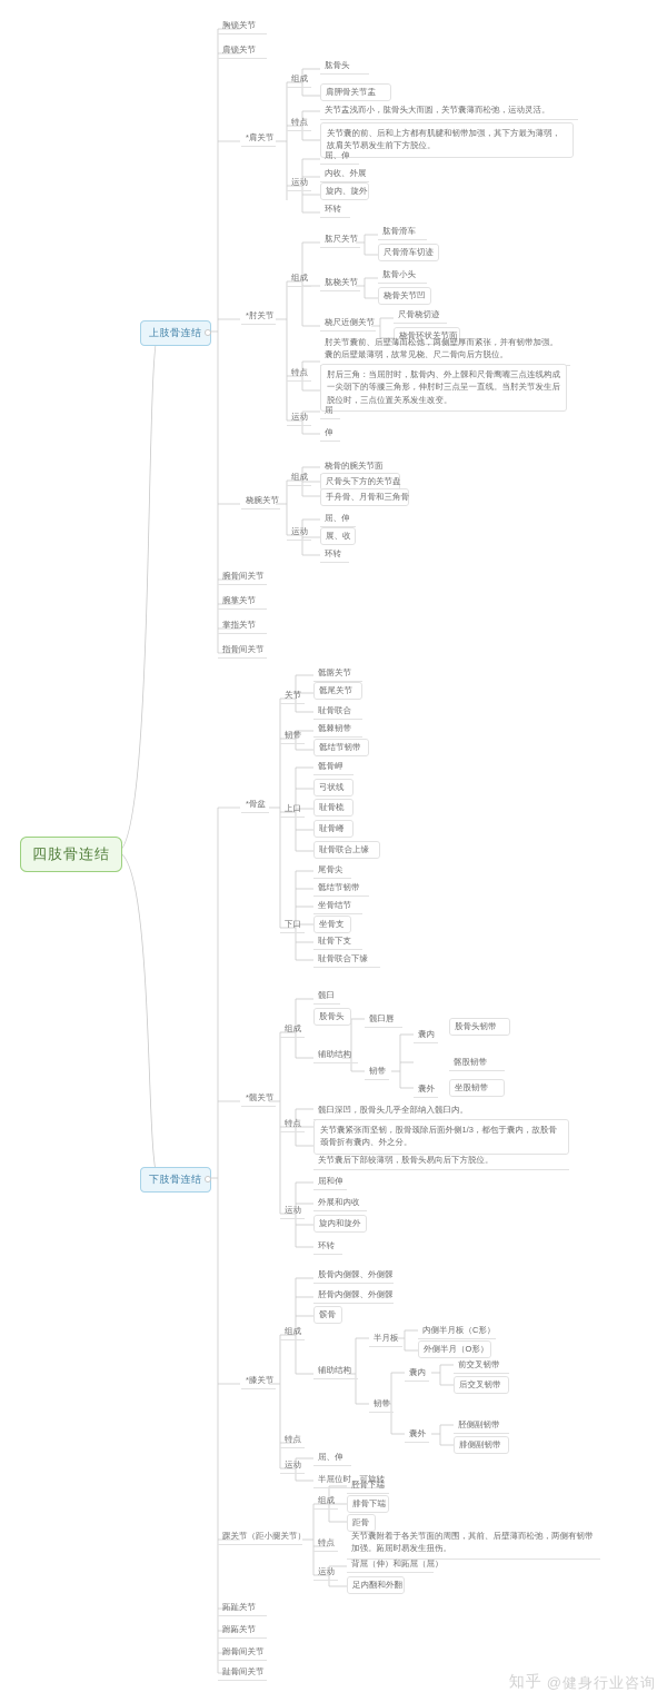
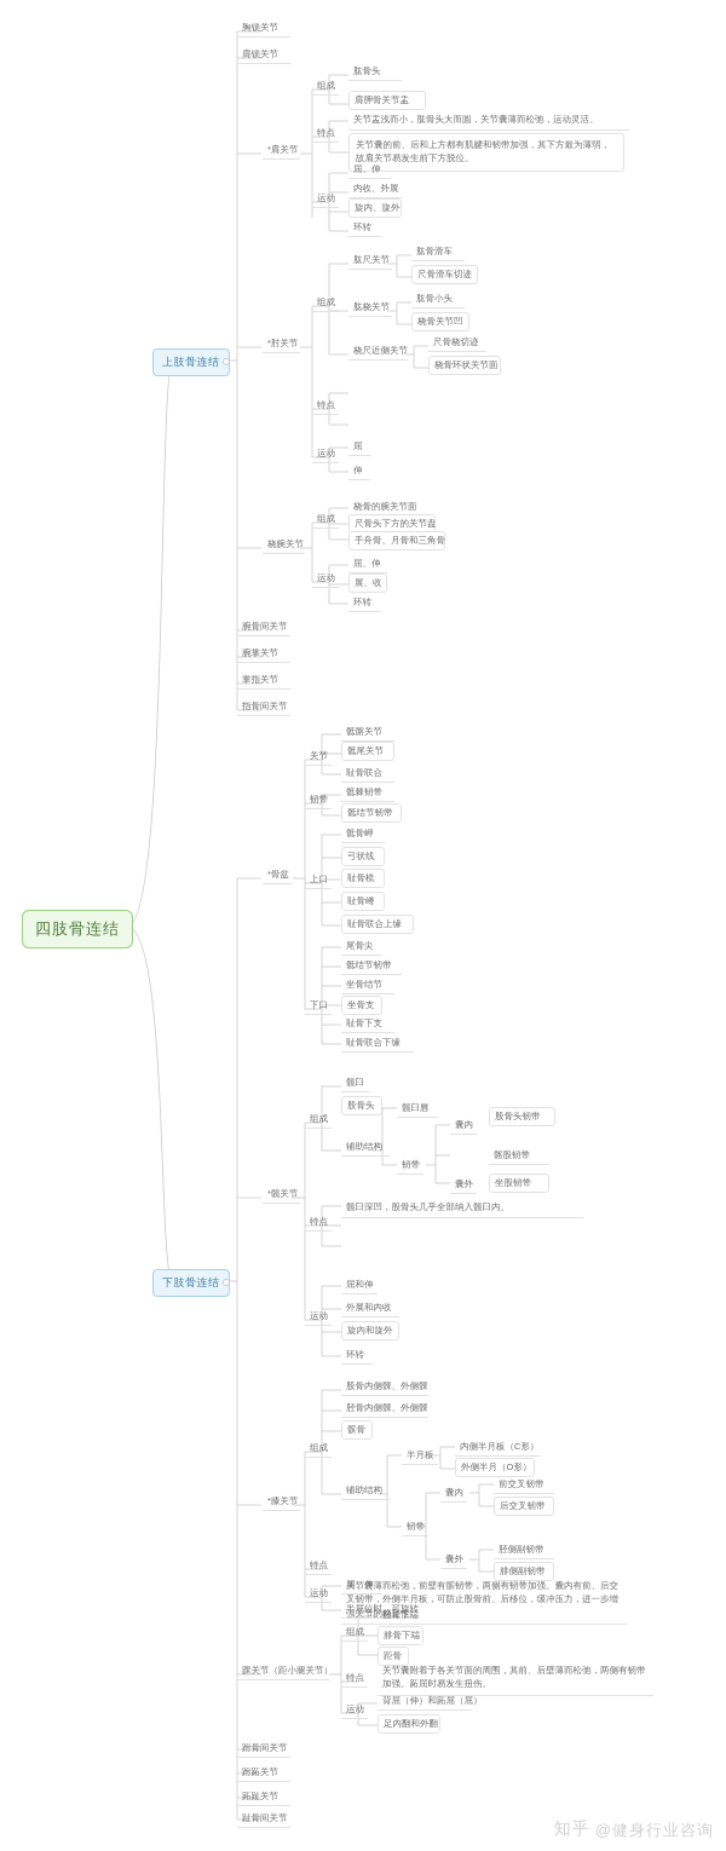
  四肢骨连结
  上肢骨连结
  下肢骨连结
  胸锁关节
  肩锁关节
  *肩关节
  组成
  肱骨头
  肩胛骨关节盂
  特点
  关节盂浅而小，肱骨头大而圆，关节囊薄而松弛，运动灵活。
  关节囊的前、后和上方都有肌腱和韧带加强，其下方最为薄弱，故肩关节易发生前下方脱位。
  运动
  屈、伸
  内收、外展
  旋内、旋外
  环转
  *肘关节
  组成
  肱尺关节
  肱骨滑车
  尺骨滑车切迹
  肱桡关节
  肱骨小头
  桡骨关节凹
  桡尺近侧关节
  尺骨桡切迹
  桡骨环状关节面
  特点
- 肘关节囊前、后壁薄而松弛，两侧壁厚而紧张，并有韧带加强。囊的后壁最薄弱，故常见桡、尺二骨向后方脱位。
- 肘后三角：当屈肘时，肱骨内、外上髁和尺骨鹰嘴三点连线构成一尖朝下的等腰三角形，伸肘时三点呈一直线。当肘关节发生后脱位时，三点位置关系发生改变。
  运动
  屈
  伸
  桡腕关节
  组成
  桡骨的腕关节面
  尺骨头下方的关节盘
  手舟骨、月骨和三角骨
  运动
  屈、伸
  展、收
  环转
  腕骨间关节
  腕掌关节
  掌指关节
  指骨间关节
  *骨盆
  关节
  骶髂关节
  骶尾关节
  耻骨联合
  韧带
  骶棘韧带
  骶结节韧带
  上口
  骶骨岬
  弓状线
  耻骨梳
  耻骨嵴
  耻骨联合上缘
  下口
  尾骨尖
  骶结节韧带
  坐骨结节
  坐骨支
  耻骨下支
  耻骨联合下缘
  *髋关节
  组成
  髋臼
  股骨头
  辅助结构
  髋臼唇
  韧带
  囊内
  股骨头韧带
  囊外
  髂股韧带
  坐股韧带
  特点
  髋臼深凹，股骨头几乎全部纳入髋臼内。
- 关节囊紧张而坚韧，股骨颈除后面外侧1/3，都包于囊内，故股骨颈骨折有囊内、外之分。
- 关节囊后下部较薄弱，股骨头易向后下方脱位。
  运动
  屈和伸
  外展和内收
  旋内和旋外
  环转
  *膝关节
  组成
  股骨内侧髁、外侧髁
  胫骨内侧髁、外侧髁
  髌骨
  辅助结构
  半月板
  内侧半月板（C形）
  外侧半月（O形）
  韧带
  囊内
  前交叉韧带
  后交叉韧带
  囊外
  胫侧副韧带
  腓侧副韧带
  特点
+ 关节囊薄而松弛，前壁有髌韧带，两侧有韧带加强。囊内有前、后交叉韧带，外侧半月板，可防止股骨前、后移位，缓冲压力，进一步增强关节的稳定性
  运动
  屈、伸
  半屈位时，可旋转
  踝关节（距小腿关节）
  组成
  胫骨下端
  腓骨下端
  距骨
  特点
  关节囊附着于各关节面的周围，其前、后壁薄而松弛，两侧有韧带加强。跖屈时易发生扭伤。
  运动
  背屈（伸）和跖屈（屈）
  足内翻和外翻
- 跖趾关节
+ 跗骨间关节
  跗跖关节
- 跗骨间关节
+ 跖趾关节
  趾骨间关节
  知乎
  @健身行业咨询
